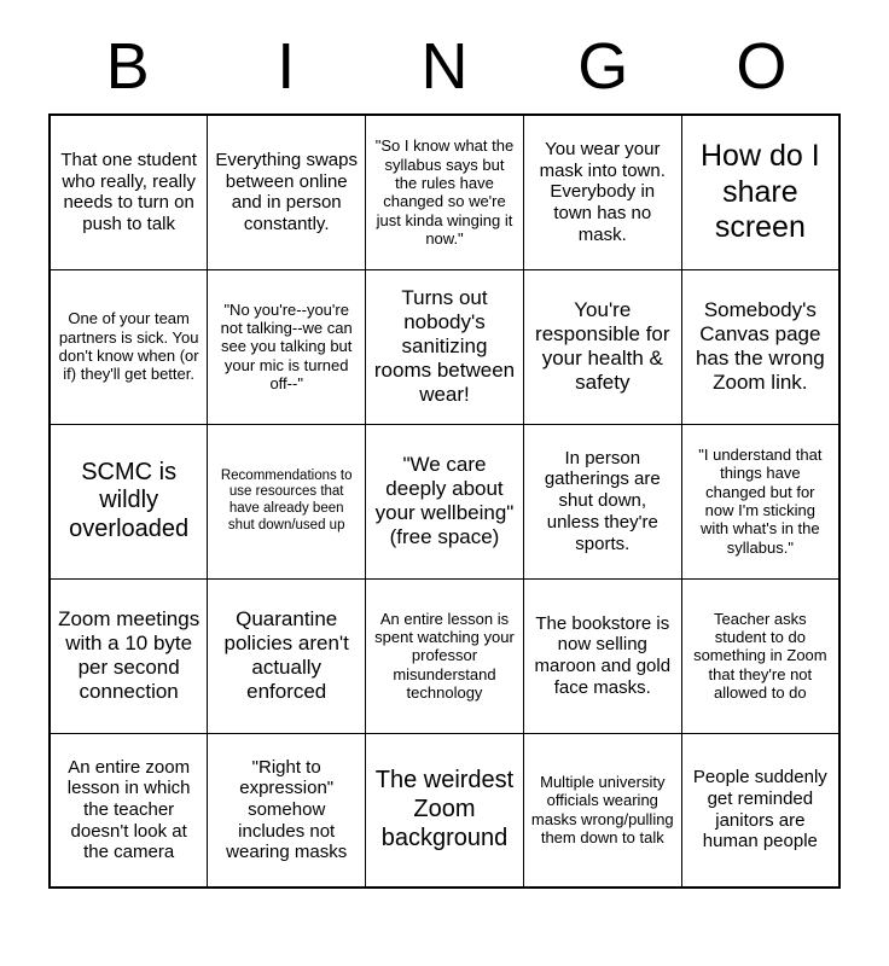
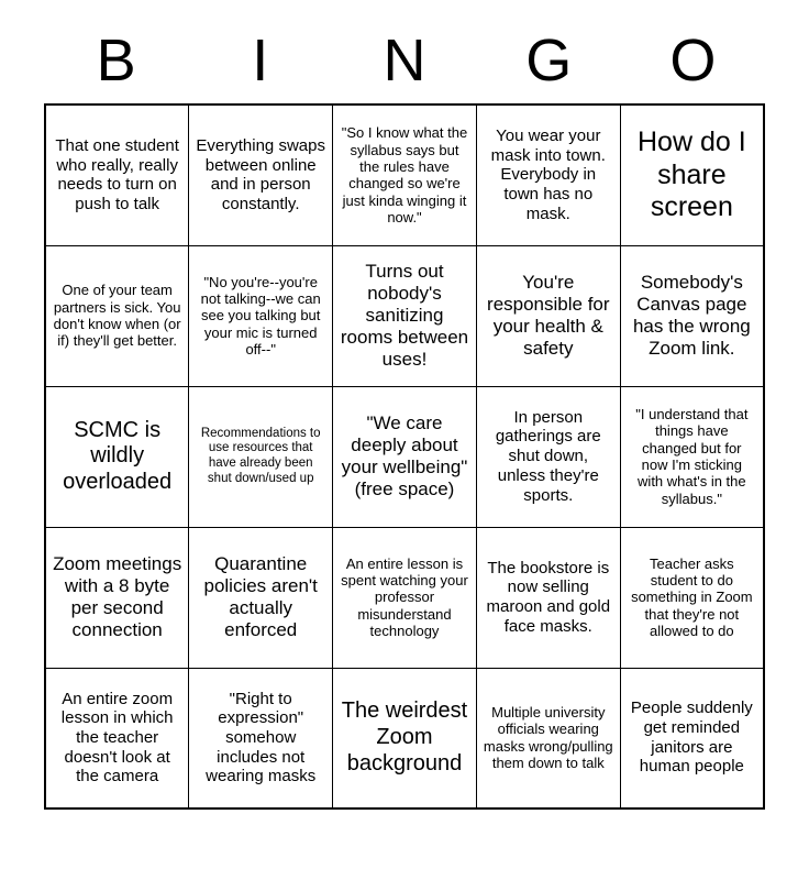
  B
  I
  N
  G
  O
  That one student who really, really needs to turn on push to talk	Everything swaps between online and in person constantly.	"So I know what the syllabus says but the rules have changed so we're just kinda winging it now."	You wear your mask into town. Everybody in town has no mask.	How do I share screen
- One of your team partners is sick. You don't know when (or if) they'll get better.	"No you're--you're not talking--we can see you talking but your mic is turned off--"	Turns out nobody's sanitizing rooms between wear!	You're responsible for your health & safety	Somebody's Canvas page has the wrong Zoom link.
+ One of your team partners is sick. You don't know when (or if) they'll get better.	"No you're--you're not talking--we can see you talking but your mic is turned off--"	Turns out nobody's sanitizing rooms between uses!	You're responsible for your health & safety	Somebody's Canvas page has the wrong Zoom link.
  SCMC is wildly overloaded	Recommendations to use resources that have already been shut down/used up	"We care deeply about your wellbeing" (free space)	In person gatherings are shut down, unless they're sports.	"I understand that things have changed but for now I'm sticking with what's in the syllabus."
- Zoom meetings with a 10 byte per second connection	Quarantine policies aren't actually enforced	An entire lesson is spent watching your professor misunderstand technology	The bookstore is now selling maroon and gold face masks.	Teacher asks student to do something in Zoom that they're not allowed to do
+ Zoom meetings with a 8 byte per second connection	Quarantine policies aren't actually enforced	An entire lesson is spent watching your professor misunderstand technology	The bookstore is now selling maroon and gold face masks.	Teacher asks student to do something in Zoom that they're not allowed to do
  An entire zoom lesson in which the teacher doesn't look at the camera	"Right to expression" somehow includes not wearing masks	The weirdest Zoom background	Multiple university officials wearing masks wrong/pulling them down to talk	People suddenly get reminded janitors are human people
